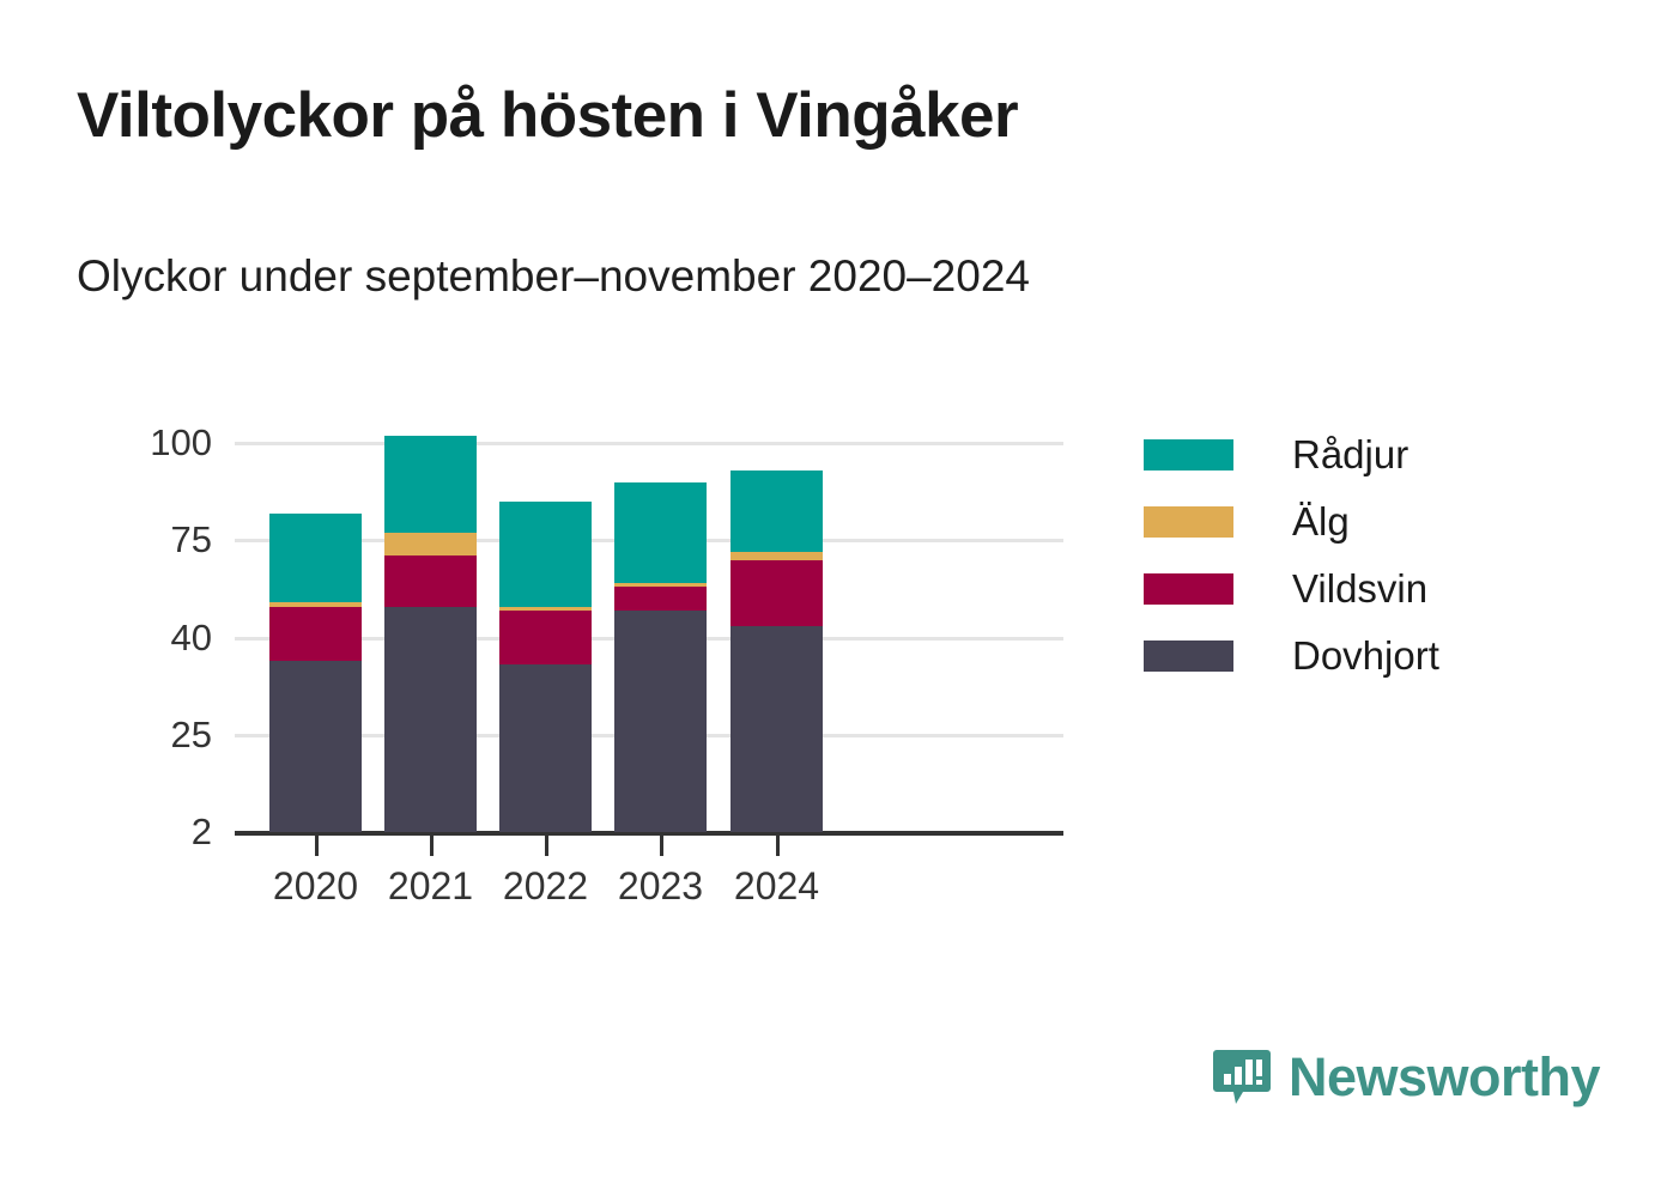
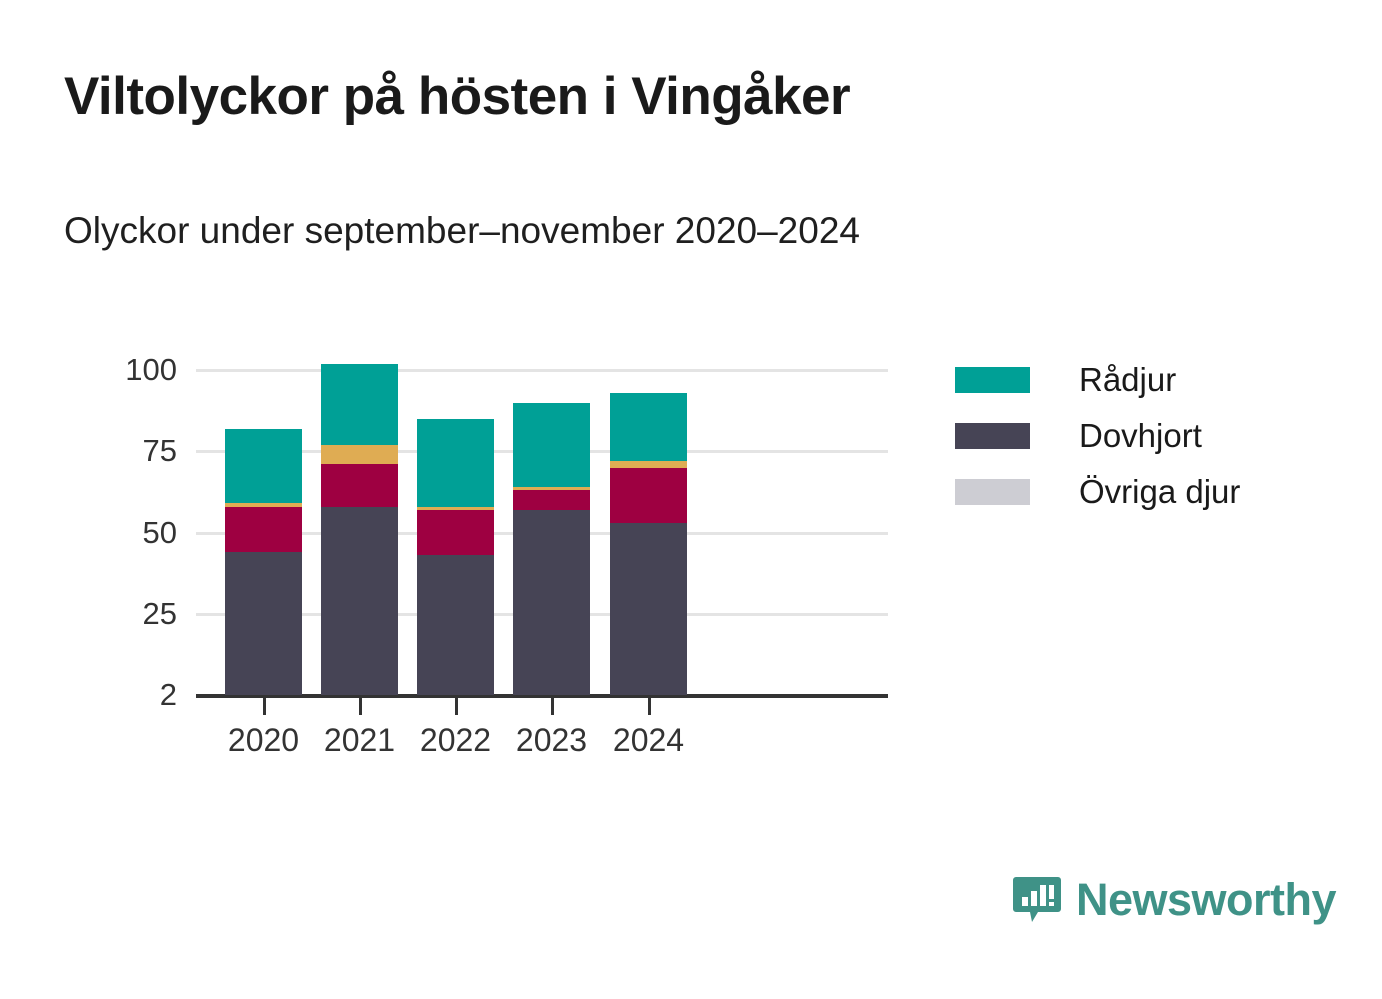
  Viltolyckor på hösten i Vingåker
  Olyckor under september–november 2020–2024
  2
  25
- 40
+ 50
  75
  100
  2020
  2021
  2022
  2023
  2024
  Rådjur
- Älg
- Vildsvin
  Dovhjort
+ Övriga djur
  Newsworthy
